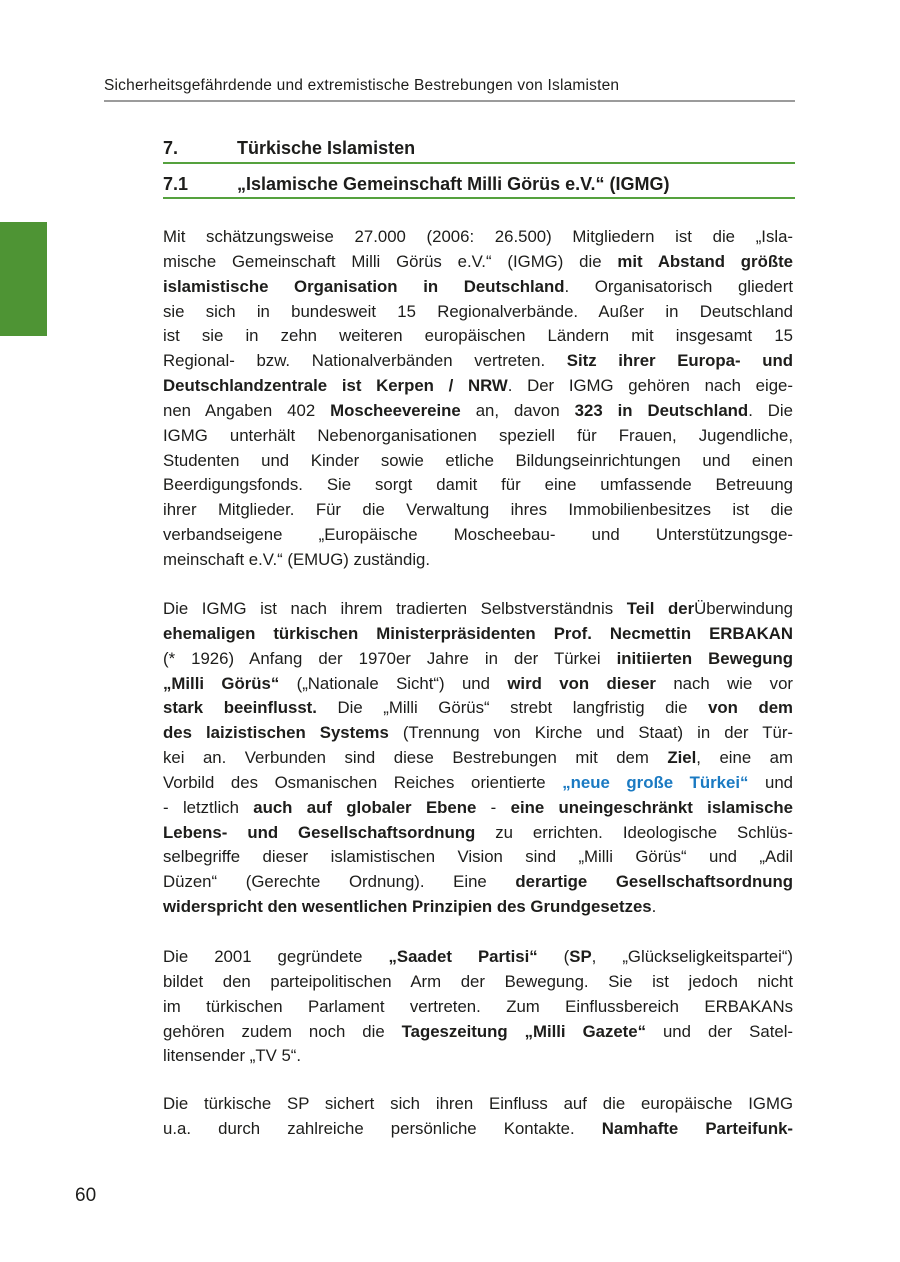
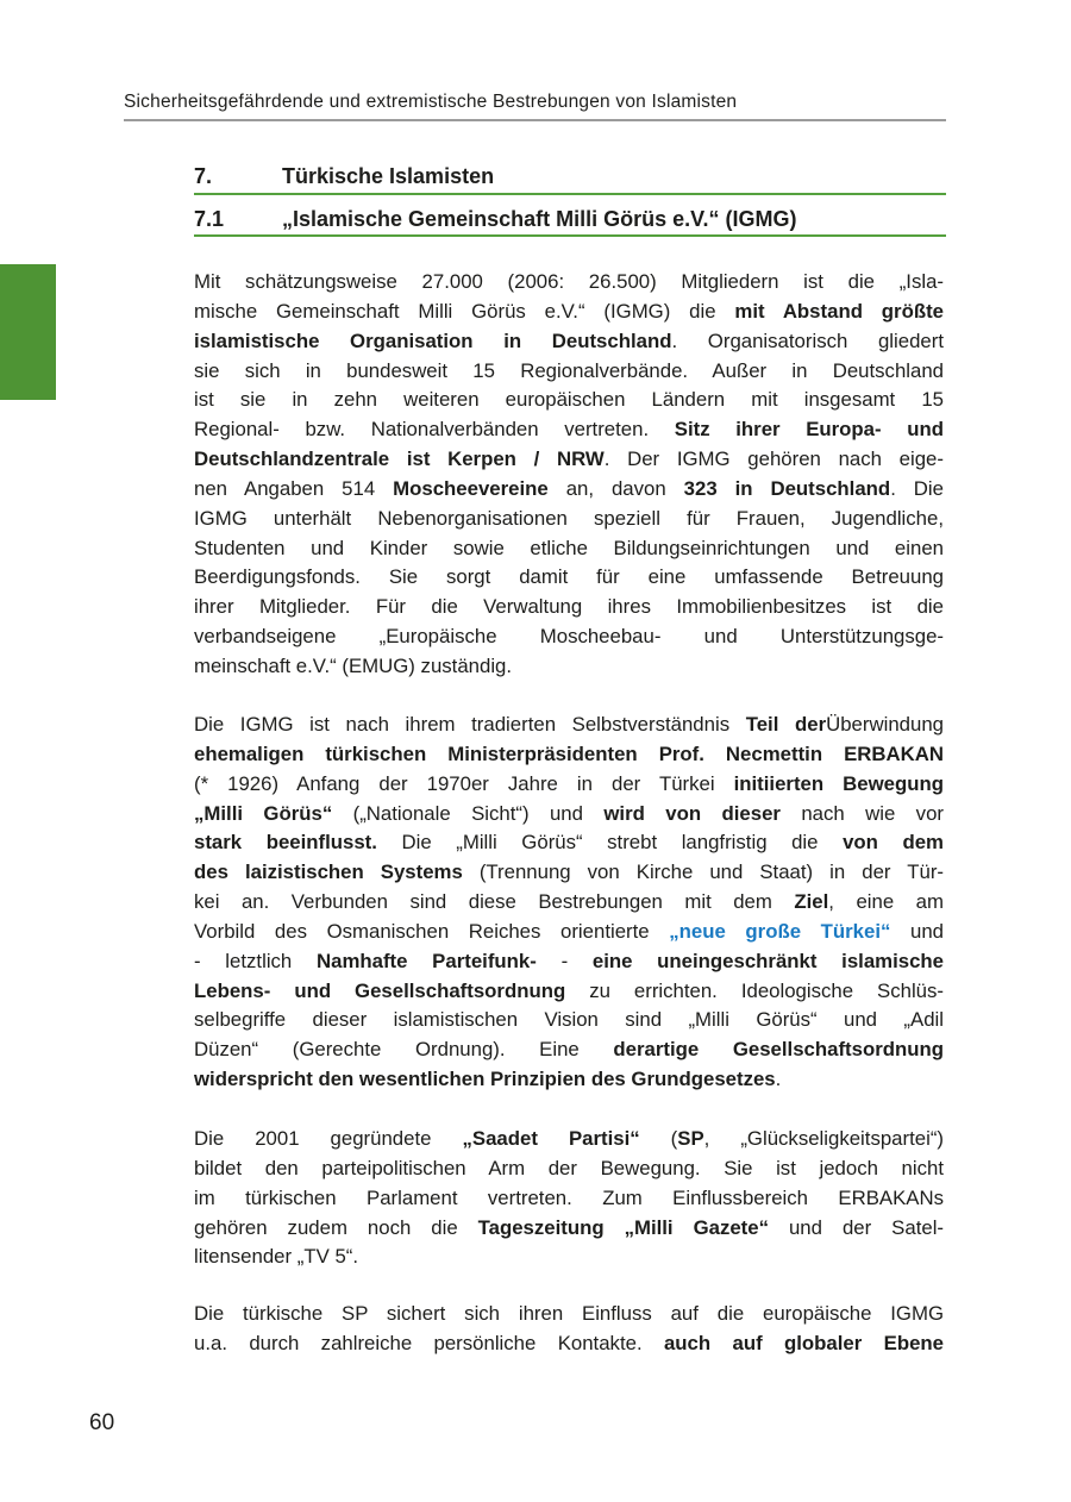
  Sicherheitsgefährdende und extremistische Bestrebungen von Islamisten
  7. Türkische Islamisten
  7.1 „Islamische Gemeinschaft Milli Görüs e.V.“ (IGMG)
  Mit schätzungsweise 27.000 (2006: 26.500) Mitgliedern ist die „Isla-
  mische Gemeinschaft Milli Görüs e.V.“ (IGMG) die mit Abstand größte
  islamistische Organisation in Deutschland. Organisatorisch gliedert
  sie sich in bundesweit 15 Regionalverbände. Außer in Deutschland
  ist sie in zehn weiteren europäischen Ländern mit insgesamt 15
  Regional- bzw. Nationalverbänden vertreten. Sitz ihrer Europa- und
  Deutschlandzentrale ist Kerpen / NRW. Der IGMG gehören nach eige-
- nen Angaben 402 Moscheevereine an, davon 323 in Deutschland. Die
+ nen Angaben 514 Moscheevereine an, davon 323 in Deutschland. Die
  IGMG unterhält Nebenorganisationen speziell für Frauen, Jugendliche,
  Studenten und Kinder sowie etliche Bildungseinrichtungen und einen
  Beerdigungsfonds. Sie sorgt damit für eine umfassende Betreuung
  ihrer Mitglieder. Für die Verwaltung ihres Immobilienbesitzes ist die
  verbandseigene „Europäische Moscheebau- und Unterstützungsge-
  meinschaft e.V.“ (EMUG) zuständig.
  Die IGMG ist nach ihrem tradierten Selbstverständnis Teil derÜberwindung
  ehemaligen türkischen Ministerpräsidenten Prof. Necmettin ERBAKAN
  (* 1926) Anfang der 1970er Jahre in der Türkei initiierten Bewegung
  „Milli Görüs“ („Nationale Sicht“) und wird von dieser nach wie vor
  stark beeinflusst. Die „Milli Görüs“ strebt langfristig die von dem
  des laizistischen Systems (Trennung von Kirche und Staat) in der Tür-
  kei an. Verbunden sind diese Bestrebungen mit dem Ziel, eine am
  Vorbild des Osmanischen Reiches orientierte „neue große Türkei“ und
- - letztlich auch auf globaler Ebene - eine uneingeschränkt islamische
+ - letztlich Namhafte Parteifunk- - eine uneingeschränkt islamische
  Lebens- und Gesellschaftsordnung zu errichten. Ideologische Schlüs-
  selbegriffe dieser islamistischen Vision sind „Milli Görüs“ und „Adil
  Düzen“ (Gerechte Ordnung). Eine derartige Gesellschaftsordnung
  widerspricht den wesentlichen Prinzipien des Grundgesetzes.
  Die 2001 gegründete „Saadet Partisi“ (SP, „Glückseligkeitspartei“)
  bildet den parteipolitischen Arm der Bewegung. Sie ist jedoch nicht
  im türkischen Parlament vertreten. Zum Einflussbereich ERBAKANs
  gehören zudem noch die Tageszeitung „Milli Gazete“ und der Satel-
  litensender „TV 5“.
  Die türkische SP sichert sich ihren Einfluss auf die europäische IGMG
- u.a. durch zahlreiche persönliche Kontakte. Namhafte Parteifunk-
+ u.a. durch zahlreiche persönliche Kontakte. auch auf globaler Ebene
  60
